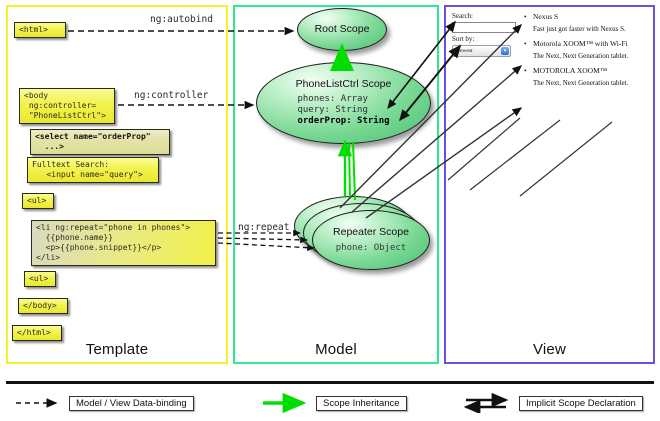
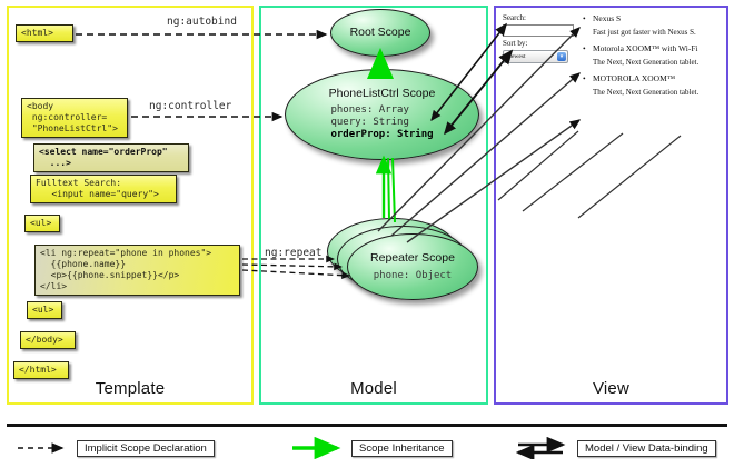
  Template
  Model
  View
  <html>
  <body
  ng:controller=
  "PhoneListCtrl">
  <select name="orderProp"
  ...>
  Fulltext Search:
  <input name="query">
  <ul>
  <li ng:repeat="phone in phones">
  {{phone.name}}
  <p>{{phone.snippet}}</p>
  </li>
  <ul>
  </body>
  </html>
  Root Scope
  PhoneListCtrl Scope
  phones: Array
  query: String
  orderProp: String
  Repeater Scope
  phone: Object
  ng:autobind
  ng:controller
  ng:repeat
  Search:
  Sort by:
  •
  Nexus S
  Fast just got faster with Nexus S.
  •
  Motorola XOOM™ with Wi-Fi
  The Next, Next Generation tablet.
  •
  MOTOROLA XOOM™
  The Next, Next Generation tablet.
- Model / View Data-binding
+ Implicit Scope Declaration
  Scope Inheritance
- Implicit Scope Declaration
+ Model / View Data-binding
